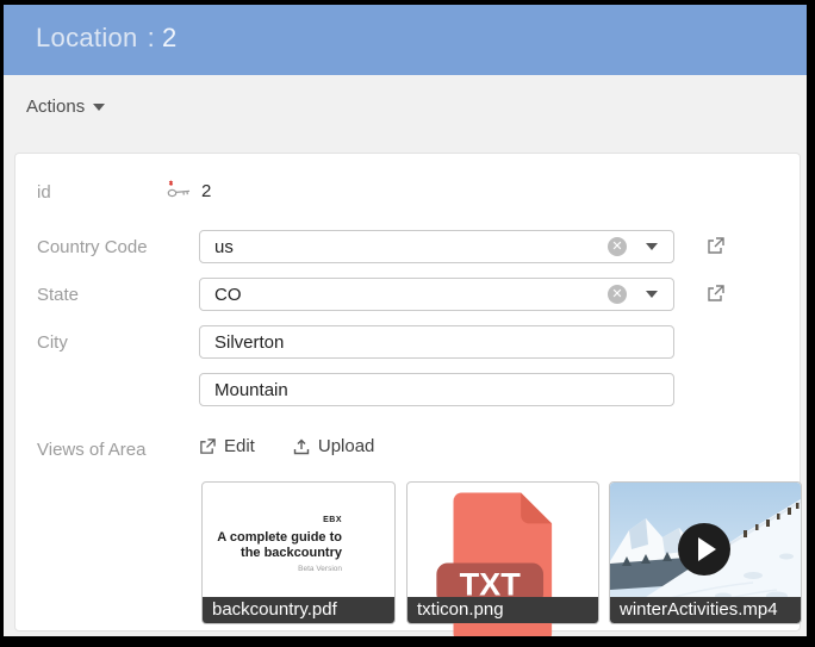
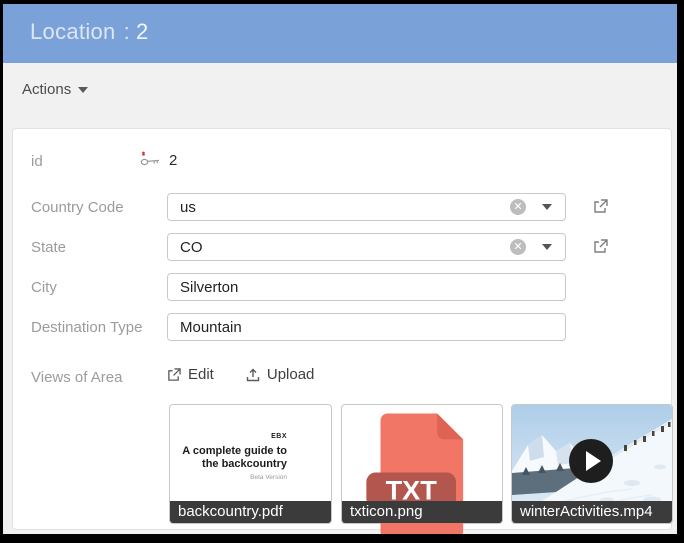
  Location : 2
  Actions
  id
  2
  Country Code
  us
  ✕
  State
  CO
  ✕
  City
  Silverton
+ Destination Type
  Mountain
  Views of Area
  Edit
  Upload
  A complete guide to
  the backcountry
  backcountry.pdf
  TXT
  txticon.png
  winterActivities.mp4
